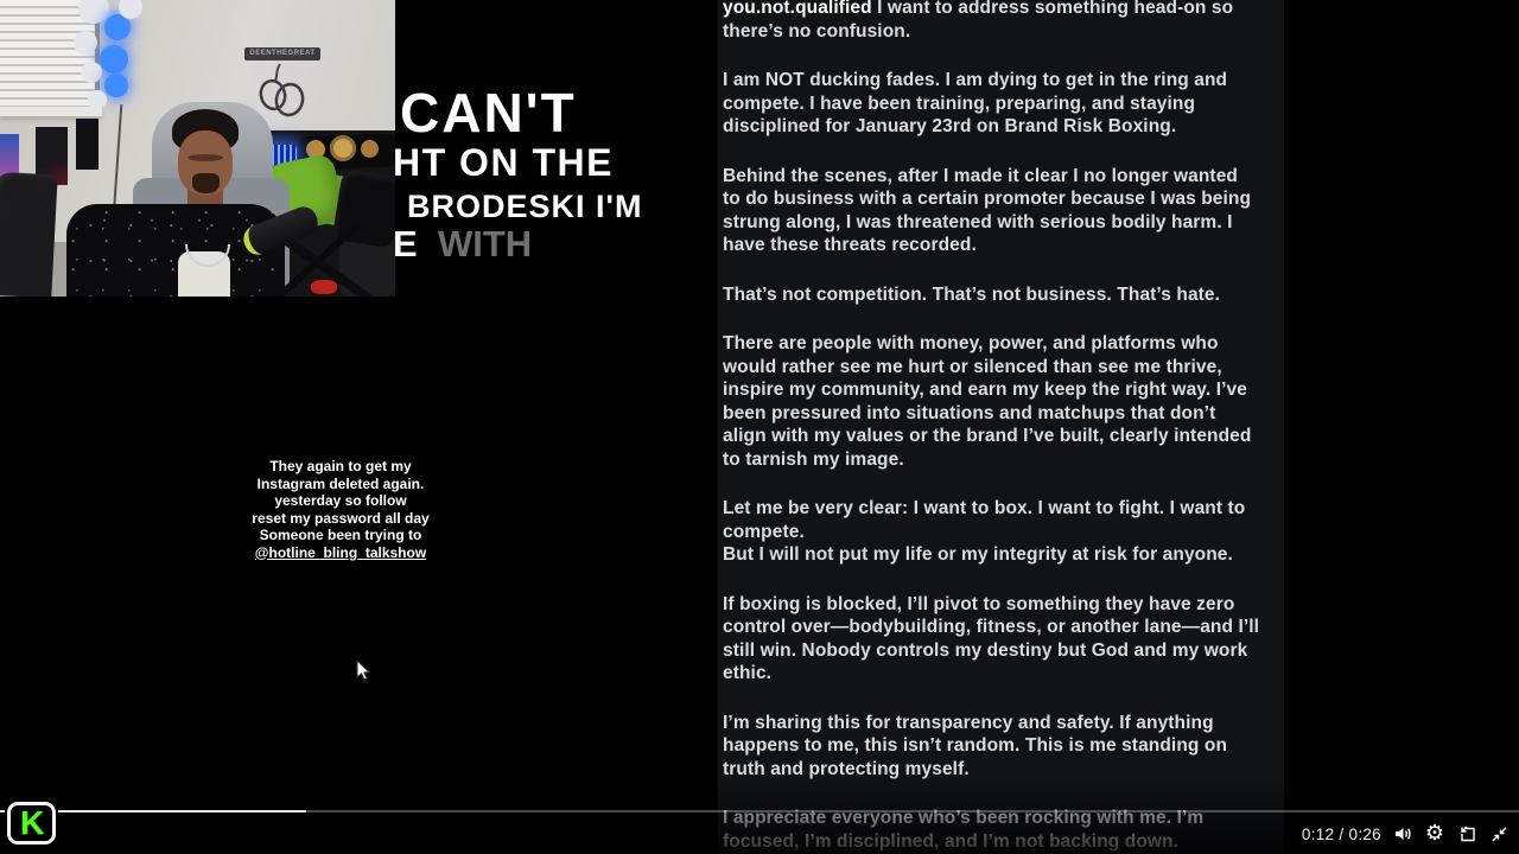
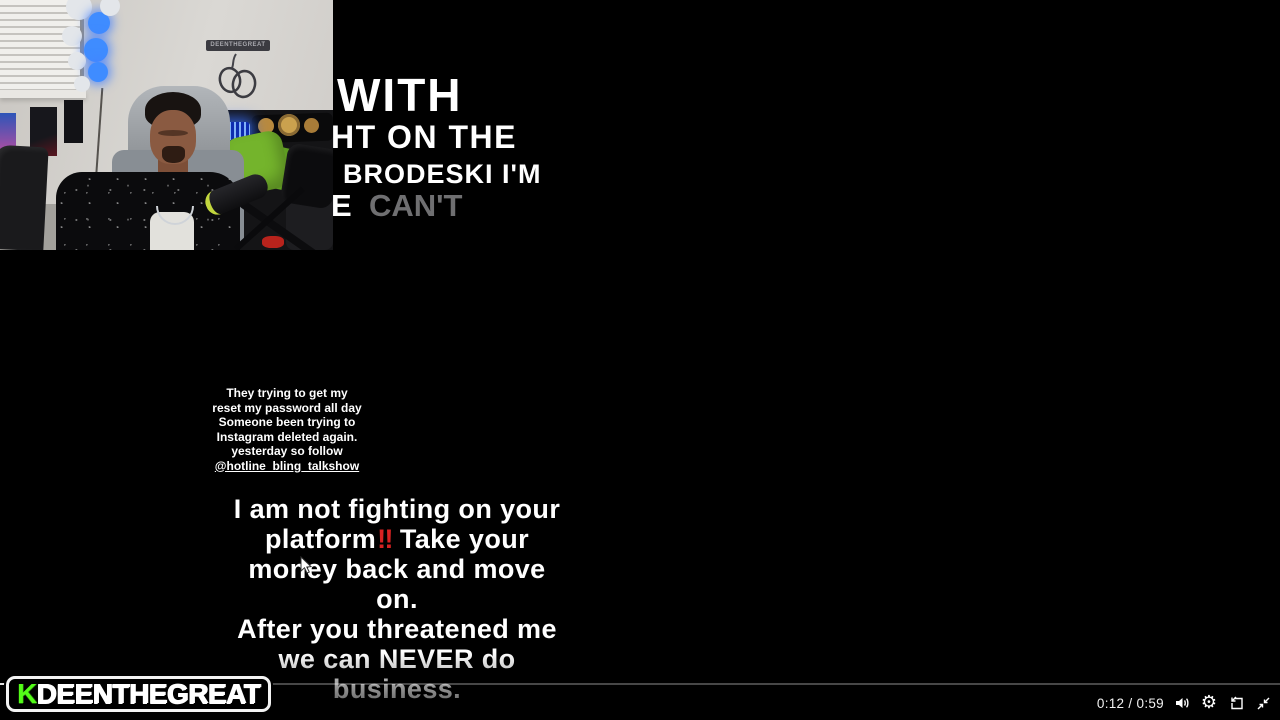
- you.not.qualified I want to address something head-on so
- there’s no confusion.
- I am NOT ducking fades. I am dying to get in the ring and
- compete. I have been training, preparing, and staying
- disciplined for January 23rd on Brand Risk Boxing.
- Behind the scenes, after I made it clear I no longer wanted
- to do business with a certain promoter because I was being
- strung along, I was threatened with serious bodily harm. I
- have these threats recorded.
- That’s not competition. That’s not business. That’s hate.
- There are people with money, power, and platforms who
- would rather see me hurt or silenced than see me thrive,
- inspire my community, and earn my keep the right way. I’ve
- been pressured into situations and matchups that don’t
- align with my values or the brand I’ve built, clearly intended
- to tarnish my image.
- Let me be very clear: I want to box. I want to fight. I want to
- compete.
- But I will not put my life or my integrity at risk for anyone.
- If boxing is blocked, I’ll pivot to something they have zero
- control over—bodybuilding, fitness, or another lane—and I’ll
- still win. Nobody controls my destiny but God and my work
- ethic.
- I’m sharing this for transparency and safety. If anything
- happens to me, this isn’t random. This is me standing on
- truth and protecting myself.
- CAN'T
+ WITH
  HT ON THE
  BRODESKI I'M
  E
- WITH
+ CAN'T
- They again to get my
+ They trying to get my
- Instagram deleted again.
+ reset my password all day
- yesterday so follow
+ Someone been trying to
- reset my password all day
+ Instagram deleted again.
- Someone been trying to
+ yesterday so follow
  @hotline_bling_talkshow
+ I am not fighting on your
+ platform‼ Take your
+ money back and move on.
+ After you threatened me
  K
+ DEENTHEGREAT
- 0:12 / 0:26
+ 0:12 / 0:59
  ⚙
